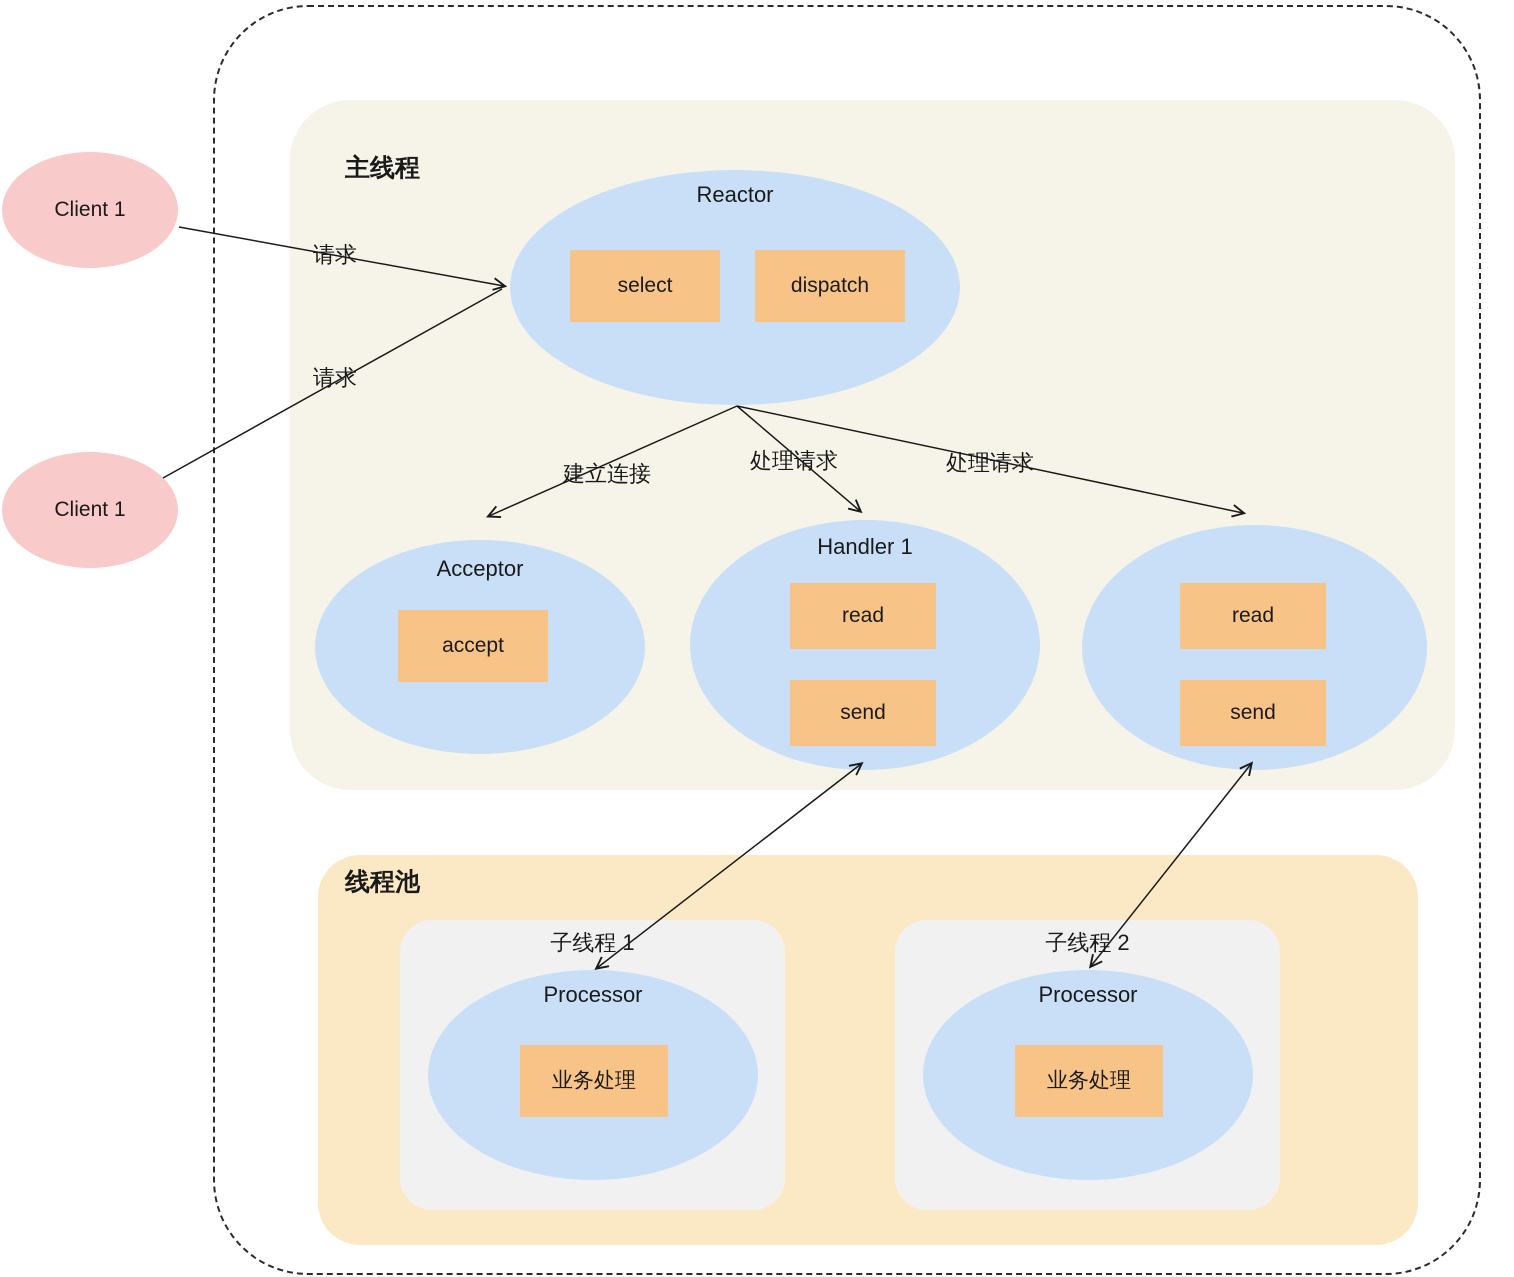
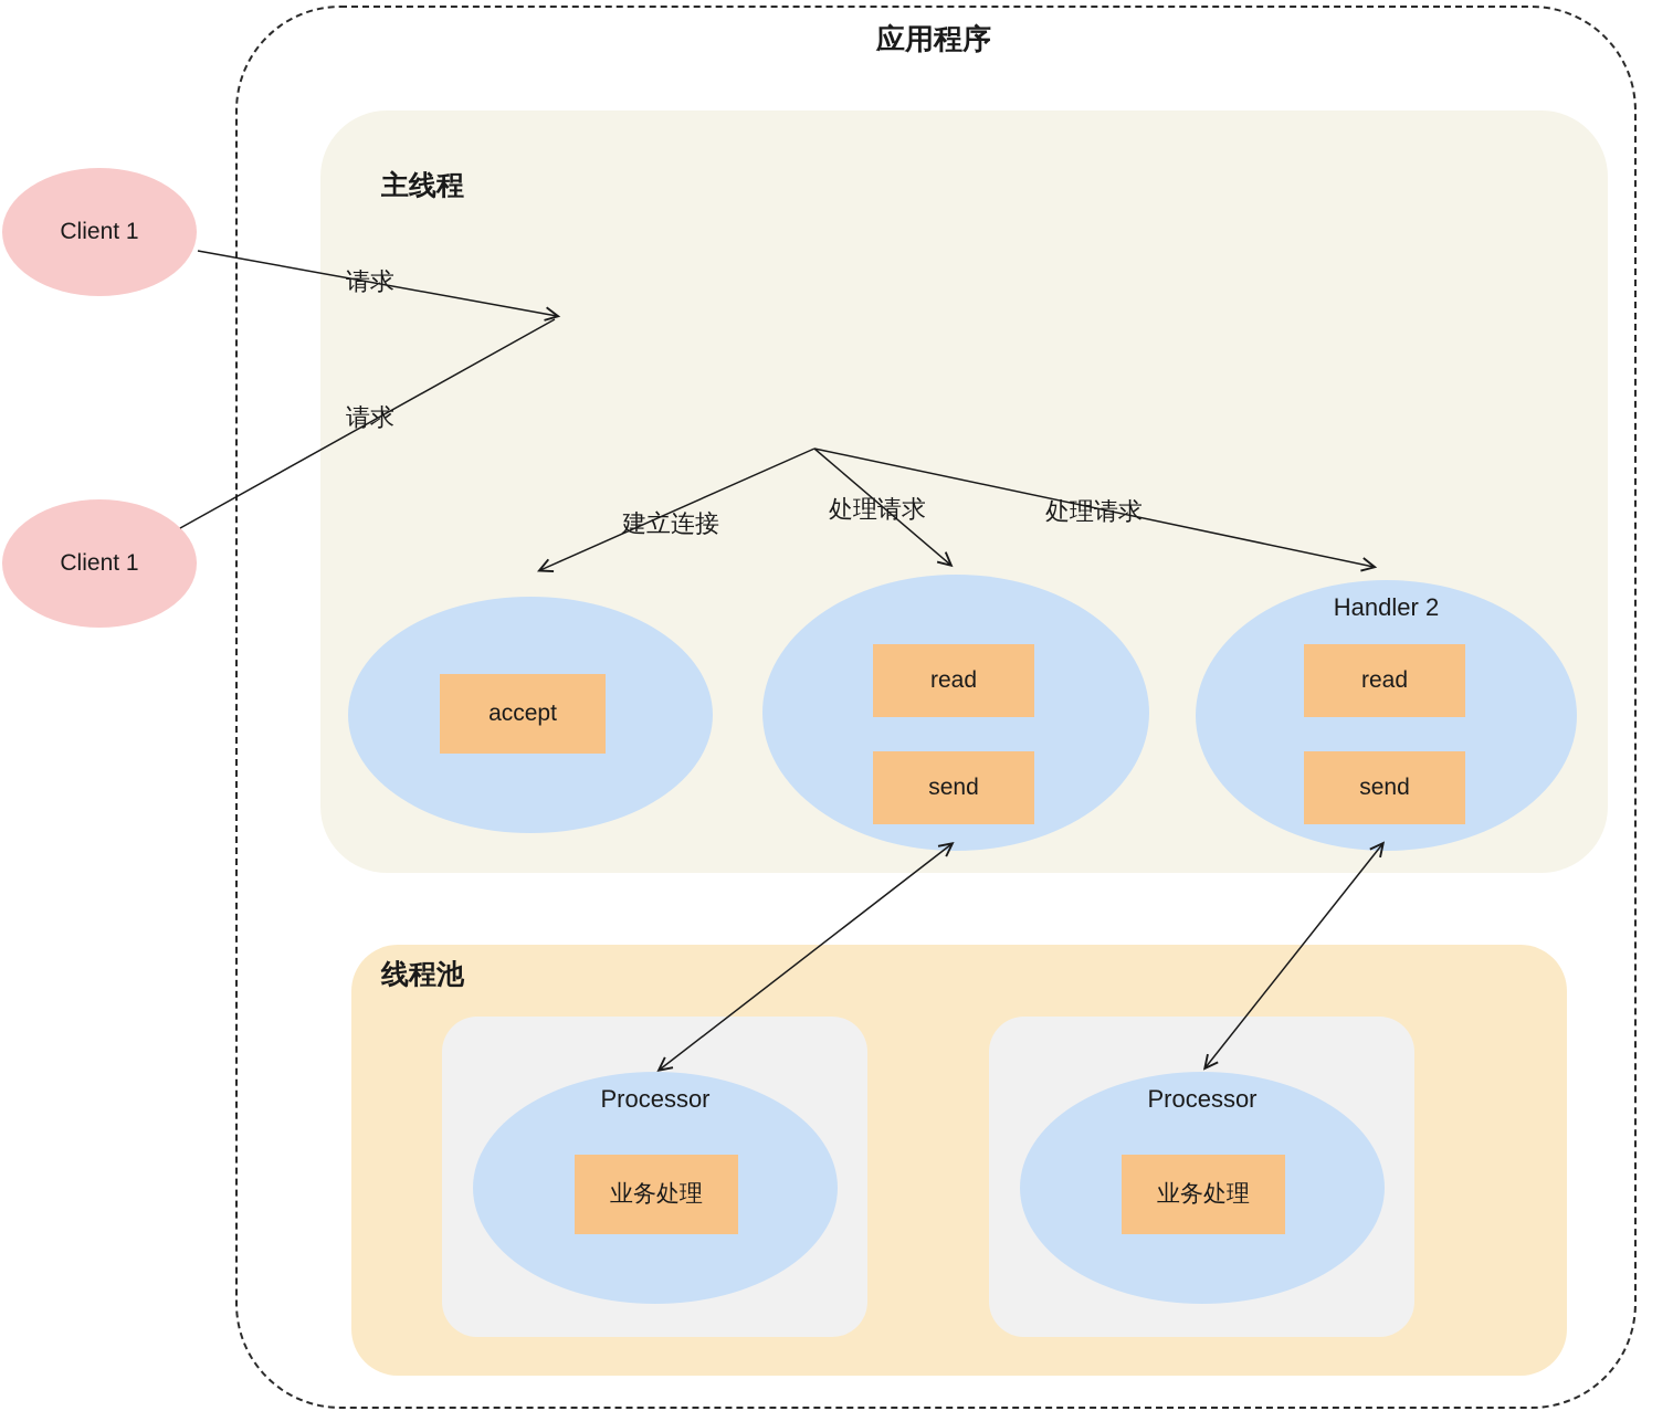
+ 应用程序
  主线程
  线程池
- 子线程 1
- 子线程 2
- Reactor
- select
- dispatch
- Acceptor
  accept
- Handler 1
  read
  send
+ Handler 2
  read
  send
  Processor
  业务处理
  Processor
  业务处理
  Client 1
  Client 1
  请求
  请求
  建立连接
  处理请求
  处理请求
